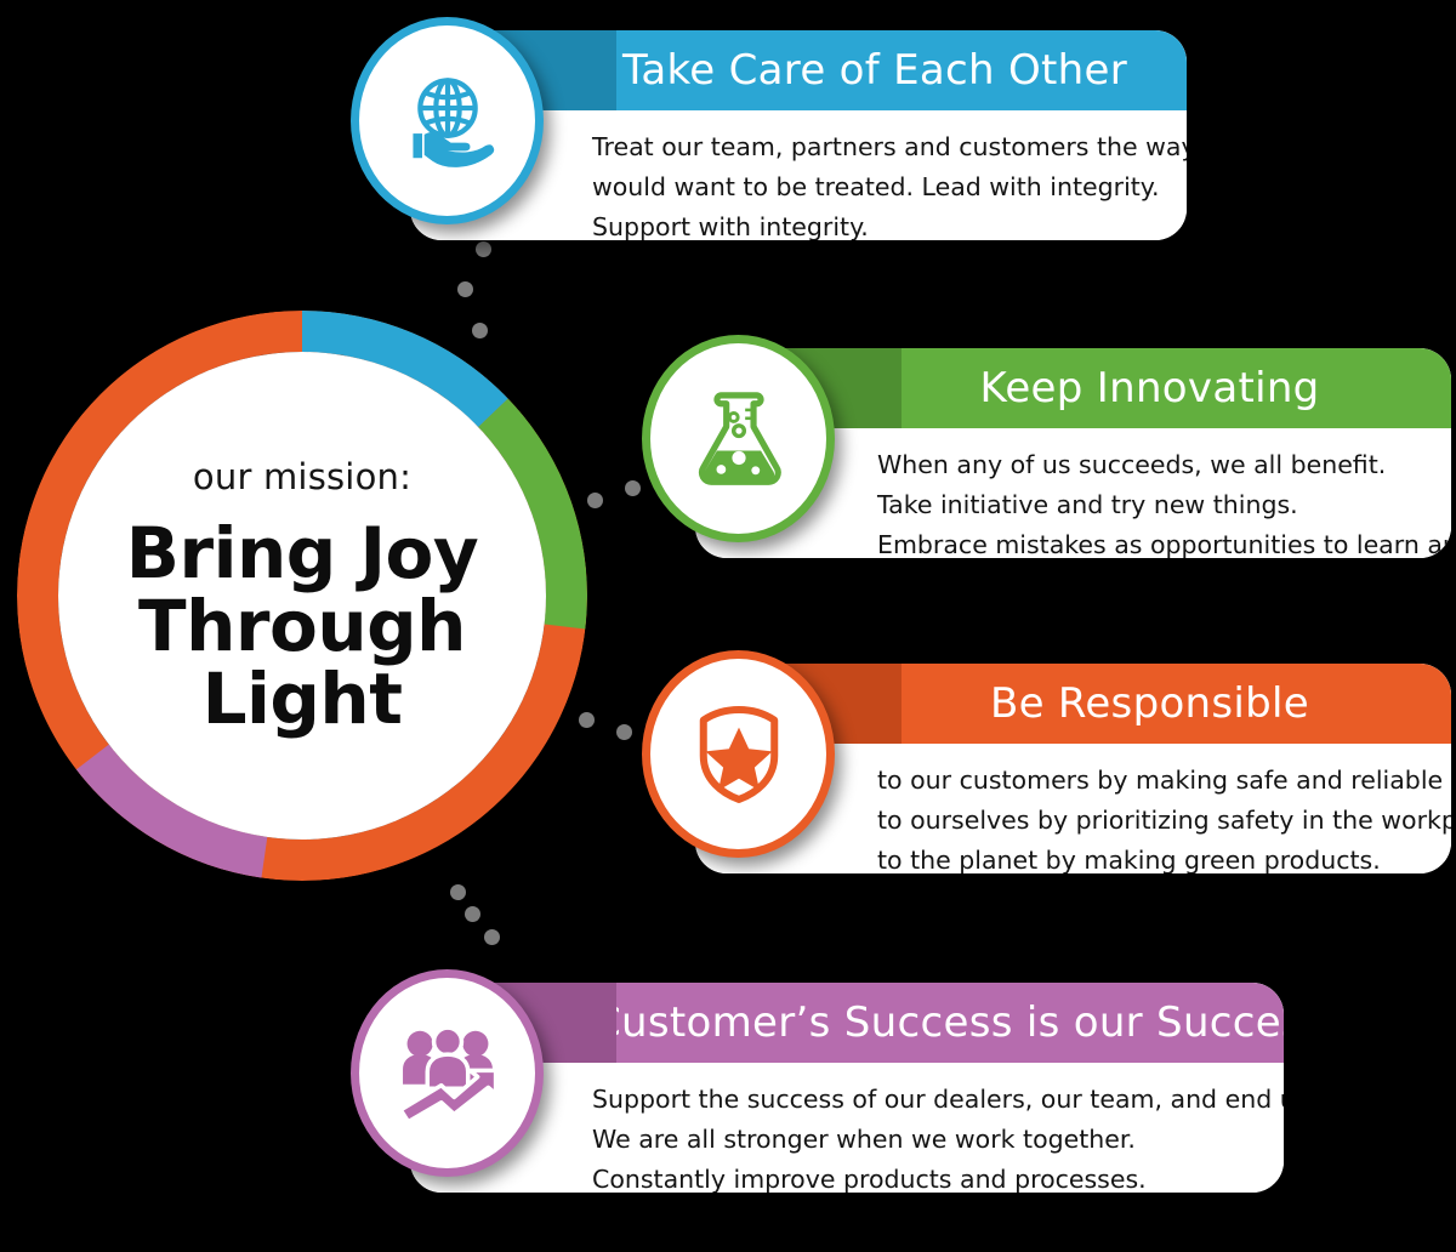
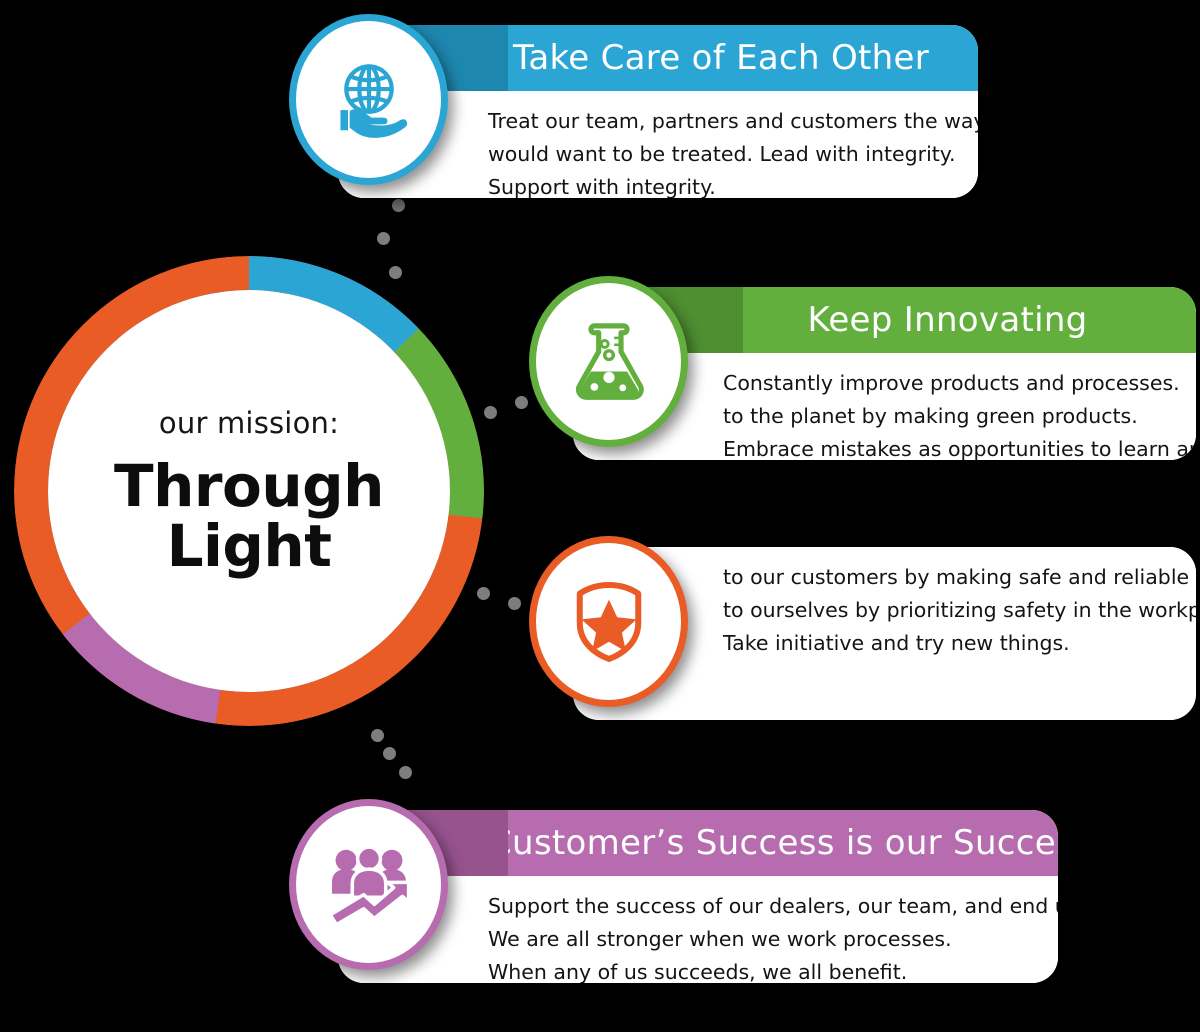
  our mission:
- Bring Joy
  Through
  Light
  Take Care of Each Other
  Treat our team, partners and customers the wa
  would want to be treated. Lead with integrity.
  Support with integrity.
  Keep Innovating
- When any of us succeeds, we all benefit.
+ Constantly improve products and processes.
- Take initiative and try new things.
+ to the planet by making green products.
  Embrace mistakes as opportunities to learn a
- Be Responsible
  to our customers by making safe and reliable
  to ourselves by prioritizing safety in the workp
- to the planet by making green products.
+ Take initiative and try new things.
  ustomer’s Success is our Succe
  Support the success of our dealers, our team, and end
- We are all stronger when we work together.
+ We are all stronger when we work processes.
- Constantly improve products and processes.
+ When any of us succeeds, we all benefit.
